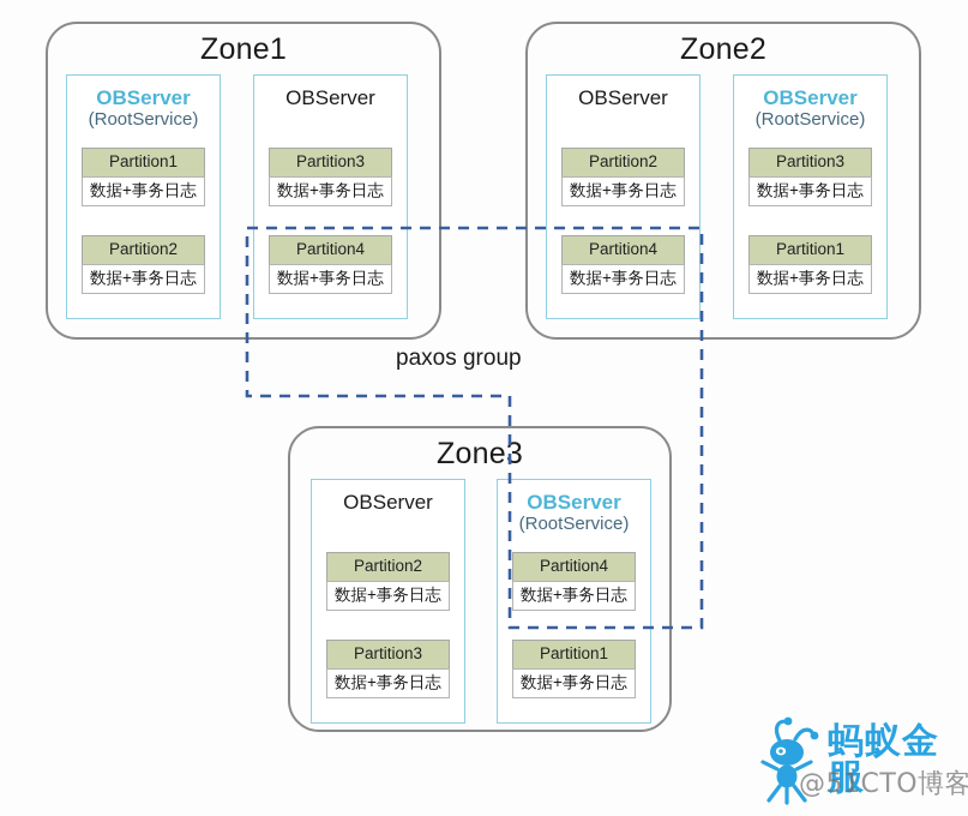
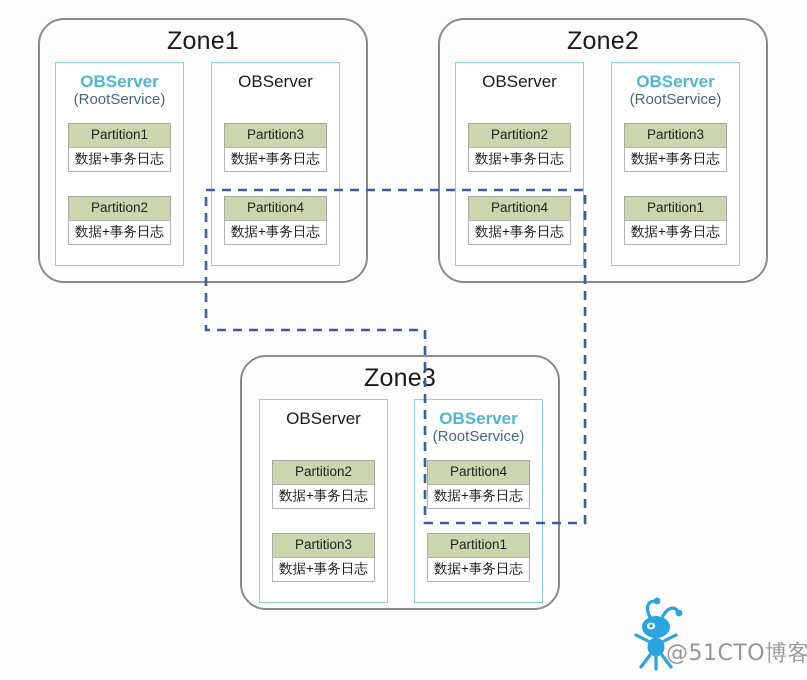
  Zone1
  OBServer
  (RootService)
  Partition1
  数据+事务日志
  Partition2
  数据+事务日志
  OBServer
  Partition3
  数据+事务日志
  Partition4
  数据+事务日志
  Zone2
  OBServer
  Partition2
  数据+事务日志
  Partition4
  数据+事务日志
  OBServer
  (RootService)
  Partition3
  数据+事务日志
  Partition1
  数据+事务日志
  Zone3
  OBServer
  Partition2
  数据+事务日志
  Partition3
  数据+事务日志
  OBServer
  (RootService)
  Partition4
  数据+事务日志
  Partition1
  数据+事务日志
- paxos group
- 蚂蚁金服
  @51CTO博客
